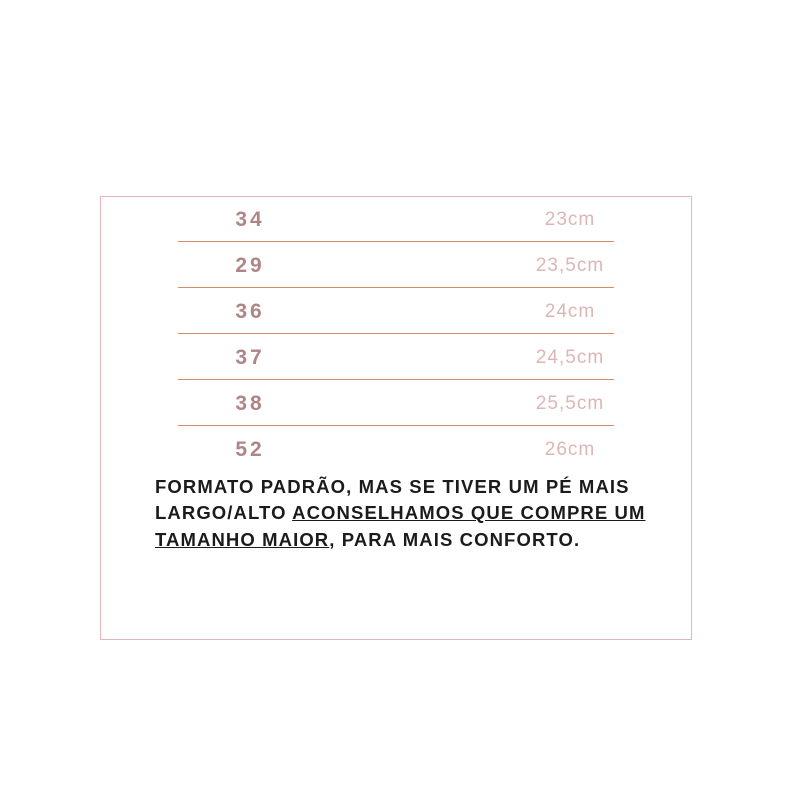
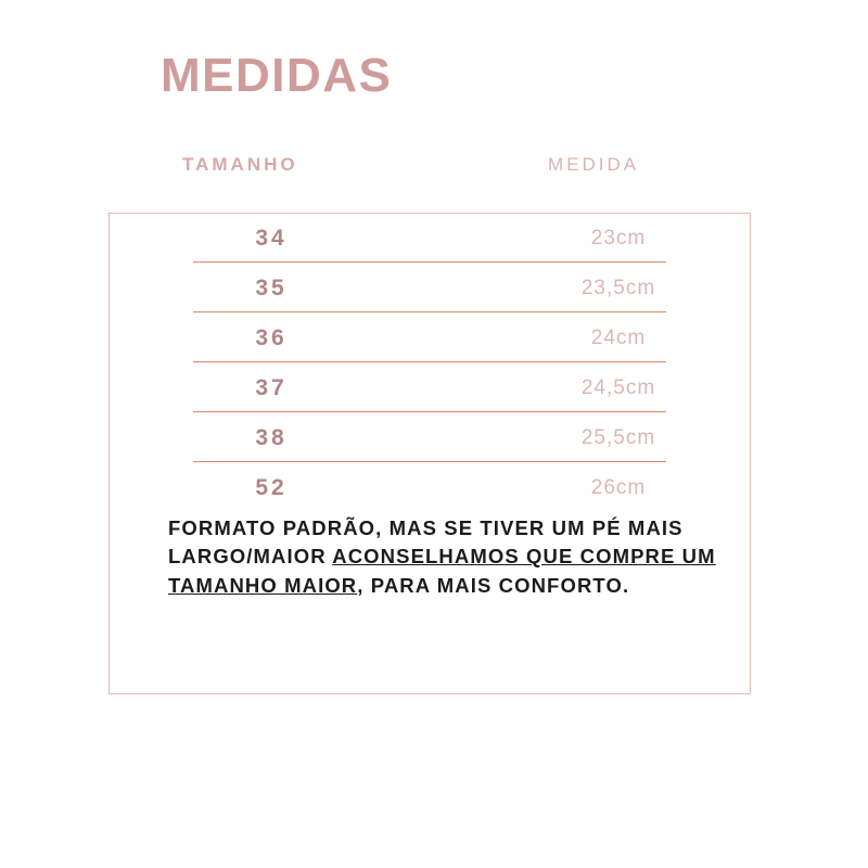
+ MEDIDAS
+ TAMANHO
+ MEDIDA
  34
  23cm
- 29
+ 35
  23,5cm
  36
  24cm
  37
  24,5cm
  38
  25,5cm
  52
  26cm
- FORMATO PADRÃO, MAS SE TIVER UM PÉ MAIS LARGO/ALTO ACONSELHAMOS QUE COMPRE UM TAMANHO MAIOR, PARA MAIS CONFORTO.
+ FORMATO PADRÃO, MAS SE TIVER UM PÉ MAIS LARGO/MAIOR ACONSELHAMOS QUE COMPRE UM TAMANHO MAIOR, PARA MAIS CONFORTO.
